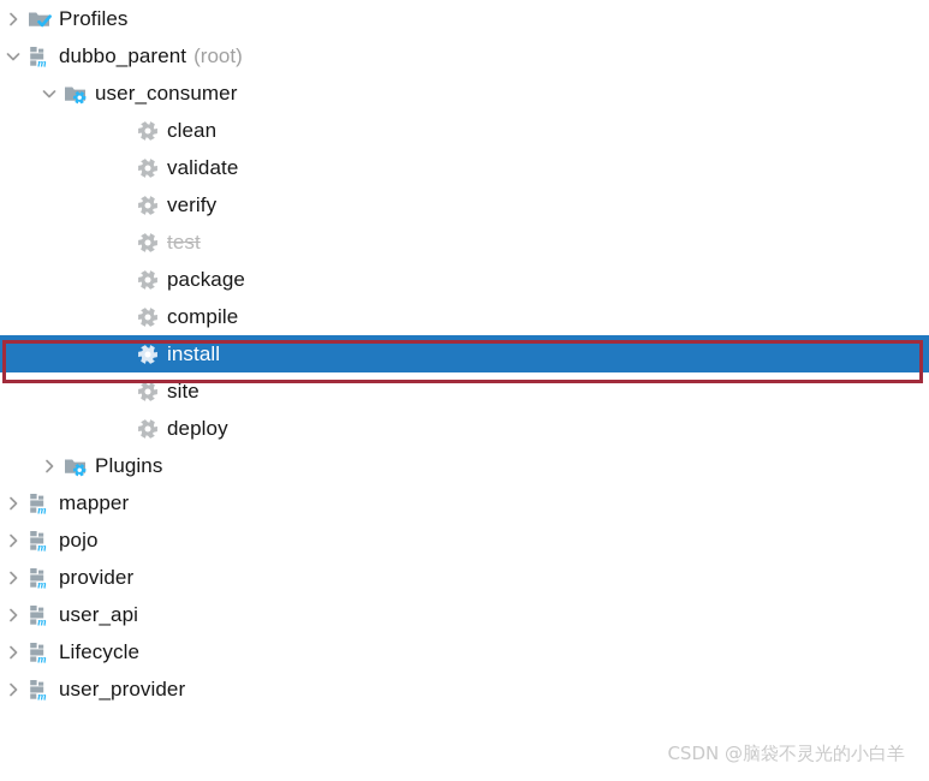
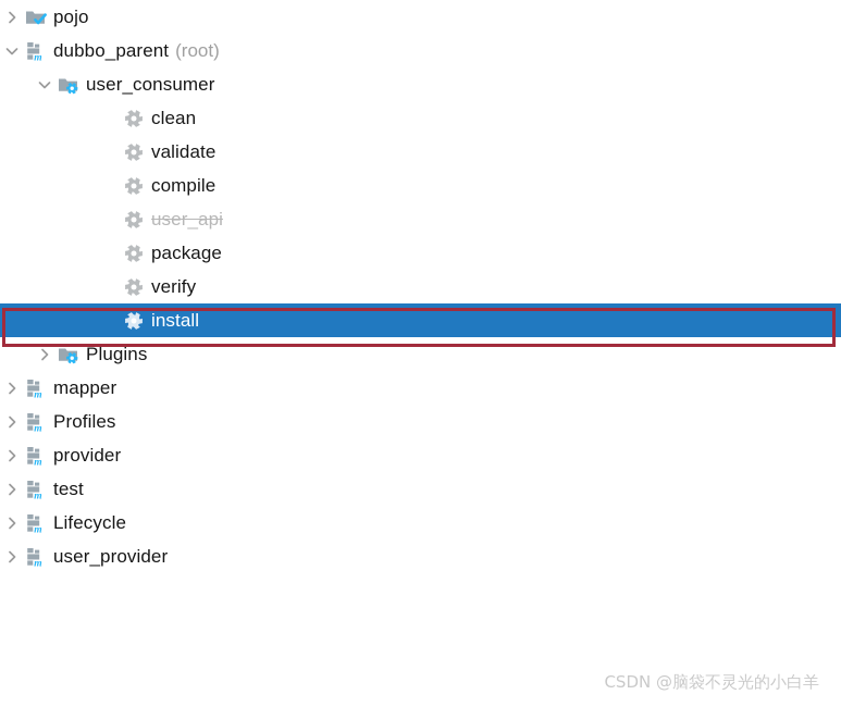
- Profiles
+ pojo
  m
  dubbo_parent
  (root)
  user_consumer
  clean
  validate
- verify
+ compile
- test
+ user_api
  package
- compile
+ verify
  install
- site
- deploy
  Plugins
  m
  mapper
  m
- pojo
+ Profiles
  m
  provider
  m
- user_api
+ test
  m
  Lifecycle
  m
  user_provider
  CSDN @脑袋不灵光的小白羊
